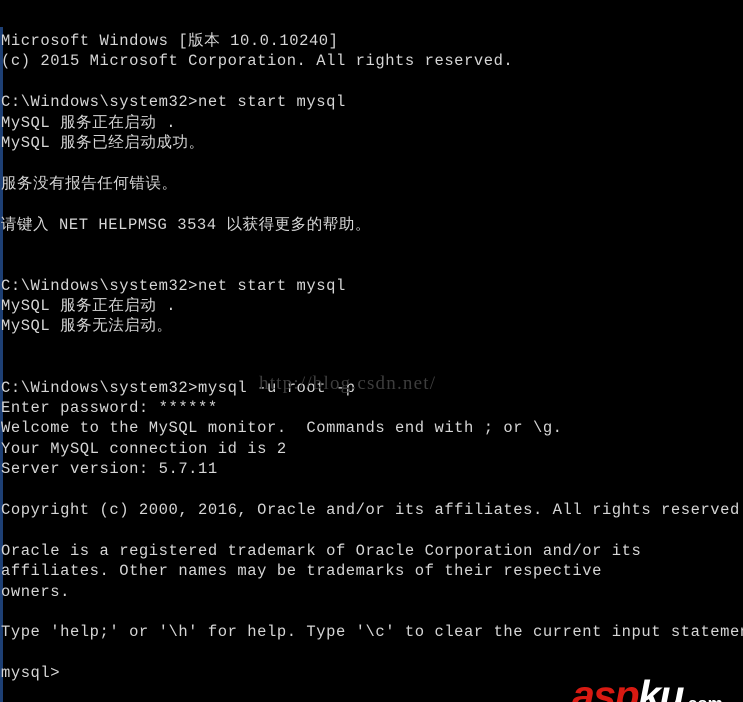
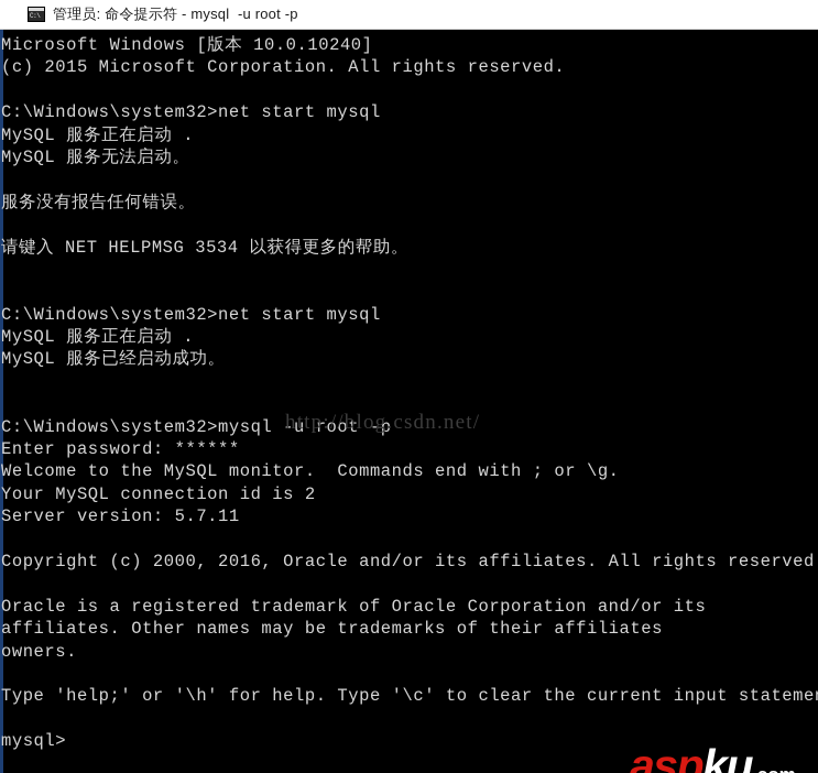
+ 管理员: 命令提示符 - mysql -u root -p
  Microsoft Windows [版本 10.0.10240]
  (c) 2015 Microsoft Corporation. All rights reserved.
  C:\Windows\system32>net start mysql
  MySQL 服务正在启动 .
- MySQL 服务已经启动成功。
+ MySQL 服务无法启动。
  服务没有报告任何错误。
  请键入 NET HELPMSG 3534 以获得更多的帮助。
  C:\Windows\system32>net start mysql
  MySQL 服务正在启动 .
- MySQL 服务无法启动。
+ MySQL 服务已经启动成功。
  C:\Windows\system32>mysql -u root -p
  Enter password: ******
  Welcome to the MySQL monitor. Commands end with ; or \g.
  Your MySQL connection id is 2
  Server version: 5.7.11
  Copyright (c) 2000, 2016, Oracle and/or its affiliates. All rights reserved
  Oracle is a registered trademark of Oracle Corporation and/or its
- affiliates. Other names may be trademarks of their respective
+ affiliates. Other names may be trademarks of their affiliates
  owners.
  Type 'help;' or '\h' for help. Type '\c' to clear the current input stateme
  mysql>
  http://blog.csdn.net/
